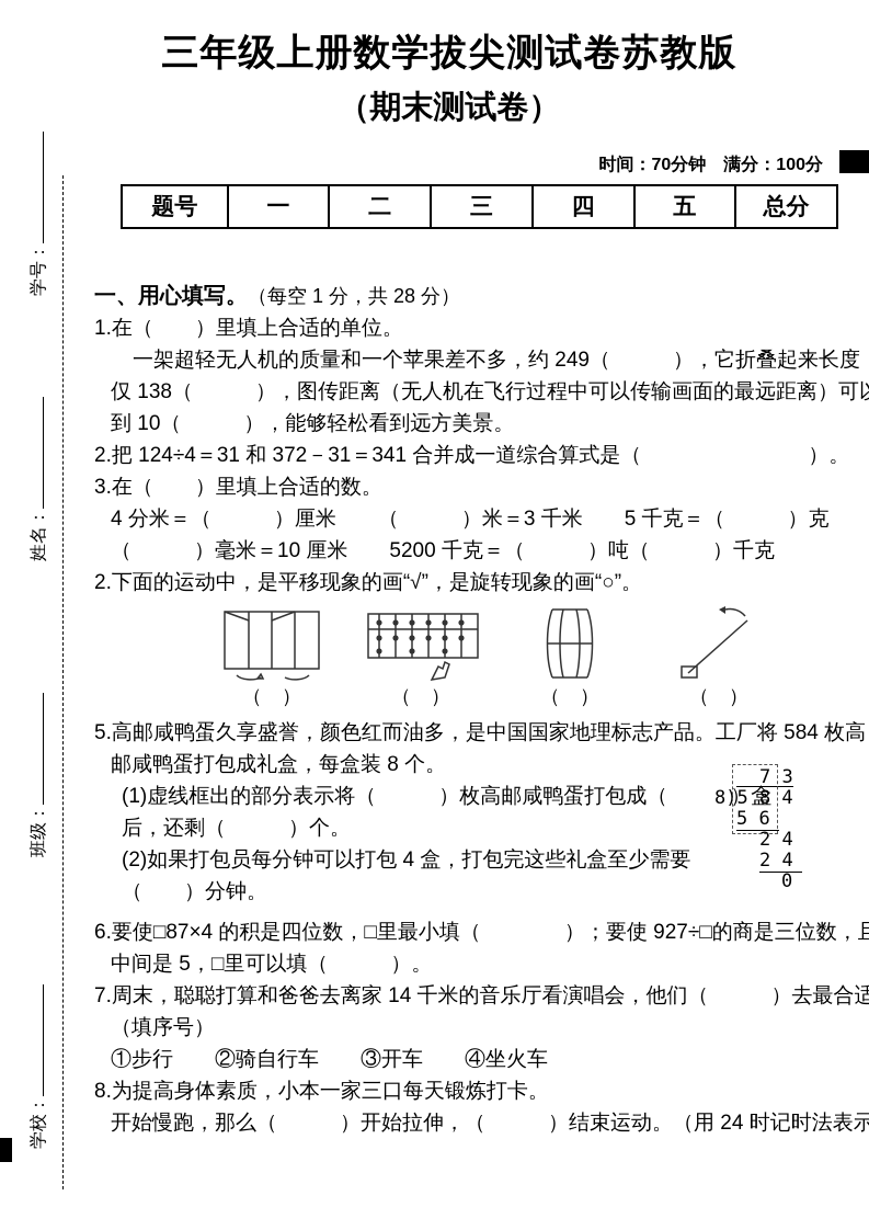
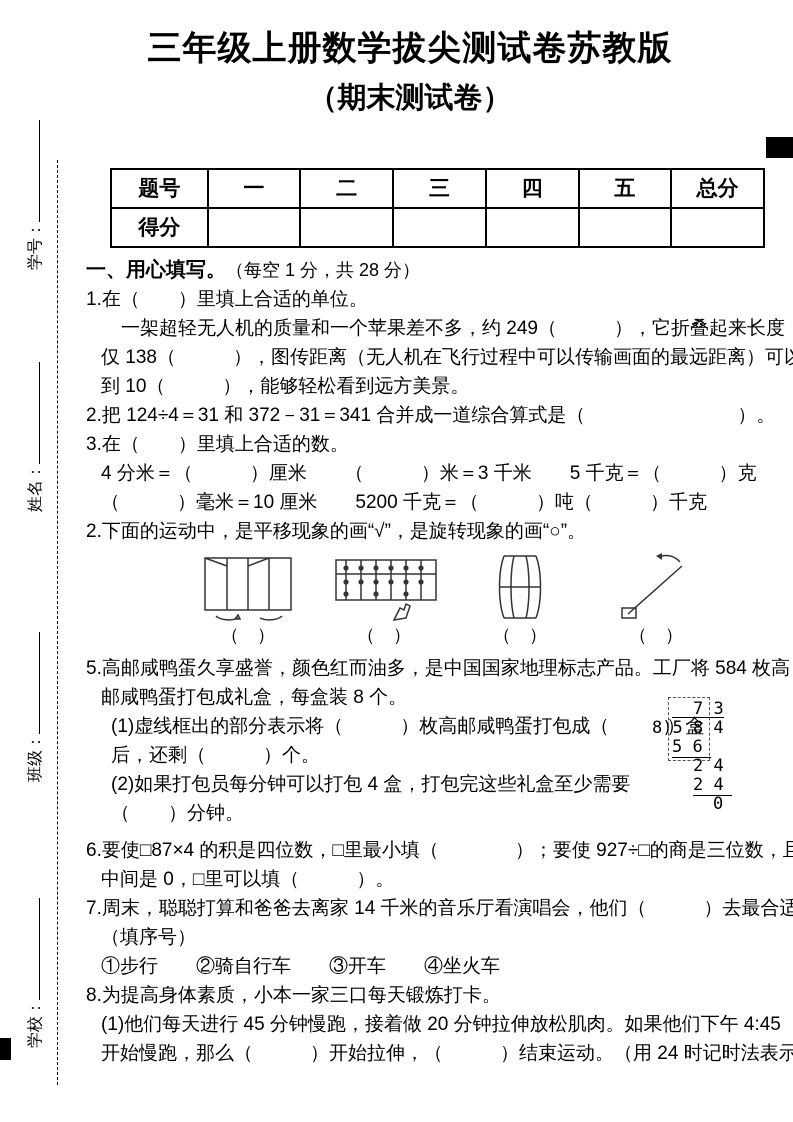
  三年级上册数学拔尖测试卷苏教版
  （期末测试卷）
- 时间：70分钟 满分：100分
  题号	一	二	三	四	五	总分
+ 得分
  一、用心填写。（每空 1 分，共 28 分）
  1.在（ ）里填上合适的单位。
  一架超轻无人机的质量和一个苹果差不多，约 249（ ），它折叠起来长度
  仅 138（ ），图传距离（无人机在飞行过程中可以传输画面的最远距离）可
  到 10（ ），能够轻松看到远方美景。
  2.把 124÷4＝31 和 372－31＝341 合并成一道综合算式是（ ）。
  3.在（ ）里填上合适的数。
  4 分米＝（ ）厘米 （ ）米＝3 千米 5 千克＝（ ）克
  （ ）毫米＝10 厘米 5200 千克＝（ ）吨（ ）千克
  2.下面的运动中，是平移现象的画“√”，是旋转现象的画“○”。
  （ ）
  （ ）
  （ ）
  （ ）
  5.高邮咸鸭蛋久享盛誉，颜色红而油多，是中国国家地理标志产品。工厂将 584 枚高
  邮咸鸭蛋打包成礼盒，每盒装 8 个。
  (1)虚线框出的部分表示将（ ）枚高邮咸鸭蛋打包成（ ）盒
  后，还剩（ ）个。
  (2)如果打包员每分钟可以打包 4 盒，打包完这些礼盒至少需要
  （ ）分钟。
  6.要使□87×4 的积是四位数，□里最小填（ ）；要使 927÷□的商是三位数，且
- 中间是 5，□里可以填（ ）。
+ 中间是 0，□里可以填（ ）。
  7.周末，聪聪打算和爸爸去离家 14 千米的音乐厅看演唱会，他们（ ）去最合适
  （填序号）
  ①步行 ②骑自行车 ③开车 ④坐火车
  8.为提高身体素质，小本一家三口每天锻炼打卡。
+ (1)他们每天进行 45 分钟慢跑，接着做 20 分钟拉伸放松肌肉。如果他们下午 4:45
  开始慢跑，那么（ ）开始拉伸，（ ）结束运动。（用 24 时记时法表示
  7 3
  8)5 8 4
  5 6
  2 4
  2 4
  0
